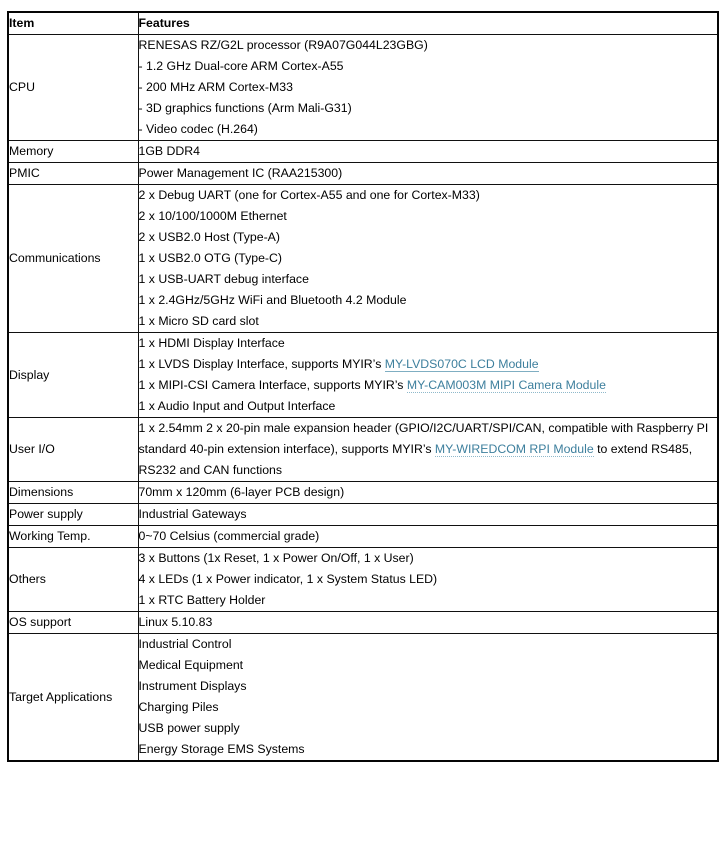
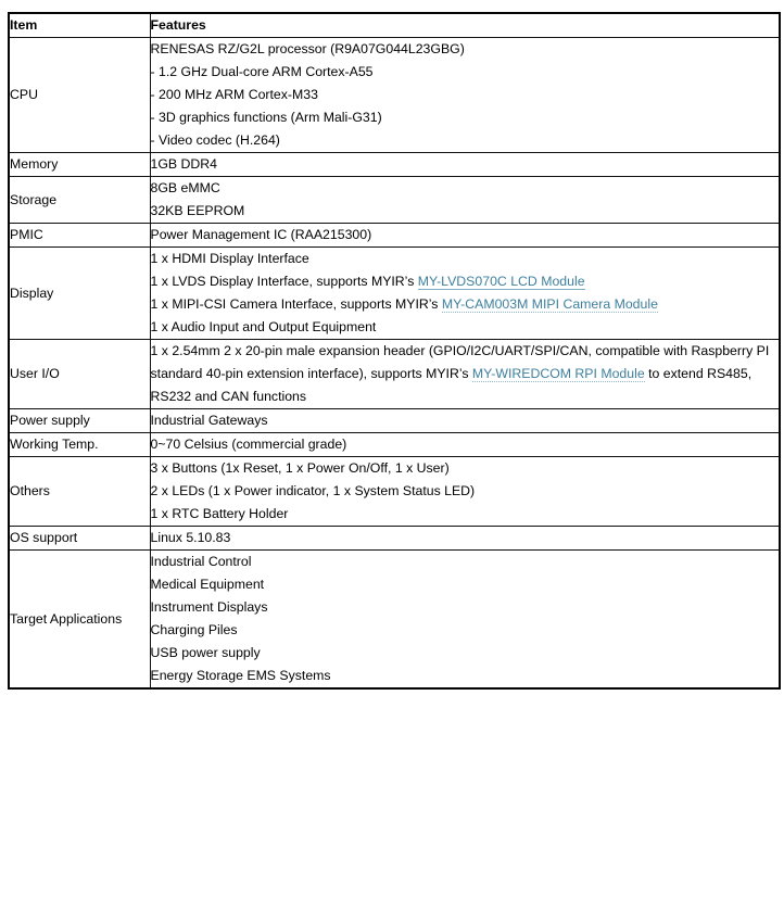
  Item	Features
  CPU	RENESAS RZ/G2L processor (R9A07G044L23GBG) - 1.2 GHz Dual-core ARM Cortex-A55 - 200 MHz ARM Cortex-M33 - 3D graphics functions (Arm Mali-G31) - Video codec (H.264)
  Memory	1GB DDR4
+ Storage	8GB eMMC 32KB EEPROM
  PMIC	Power Management IC (RAA215300)
- Communications	2 x Debug UART (one for Cortex-A55 and one for Cortex-M33) 2 x 10/100/1000M Ethernet 2 x USB2.0 Host (Type-A) 1 x USB2.0 OTG (Type-C) 1 x USB-UART debug interface 1 x 2.4GHz/5GHz WiFi and Bluetooth 4.2 Module 1 x Micro SD card slot
- Display	1 x HDMI Display Interface 1 x LVDS Display Interface, supports MYIR’s MY-LVDS070C LCD Module 1 x MIPI-CSI Camera Interface, supports MYIR’s MY-CAM003M MIPI Camera Module 1 x Audio Input and Output Interface
+ Display	1 x HDMI Display Interface 1 x LVDS Display Interface, supports MYIR’s MY-LVDS070C LCD Module 1 x MIPI-CSI Camera Interface, supports MYIR’s MY-CAM003M MIPI Camera Module 1 x Audio Input and Output Equipment
  User I/O	1 x 2.54mm 2 x 20-pin male expansion header (GPIO/I2C/UART/SPI/CAN, compatible with Raspberry PI standard 40-pin extension interface), supports MYIR’s MY-WIREDCOM RPI Module to extend RS485, RS232 and CAN functions
- Dimensions	70mm x 120mm (6-layer PCB design)
  Power supply	Industrial Gateways
  Working Temp.	0~70 Celsius (commercial grade)
- Others	3 x Buttons (1x Reset, 1 x Power On/Off, 1 x User) 4 x LEDs (1 x Power indicator, 1 x System Status LED) 1 x RTC Battery Holder
+ Others	3 x Buttons (1x Reset, 1 x Power On/Off, 1 x User) 2 x LEDs (1 x Power indicator, 1 x System Status LED) 1 x RTC Battery Holder
  OS support	Linux 5.10.83
  Target Applications	Industrial Control Medical Equipment Instrument Displays Charging Piles USB power supply Energy Storage EMS Systems
